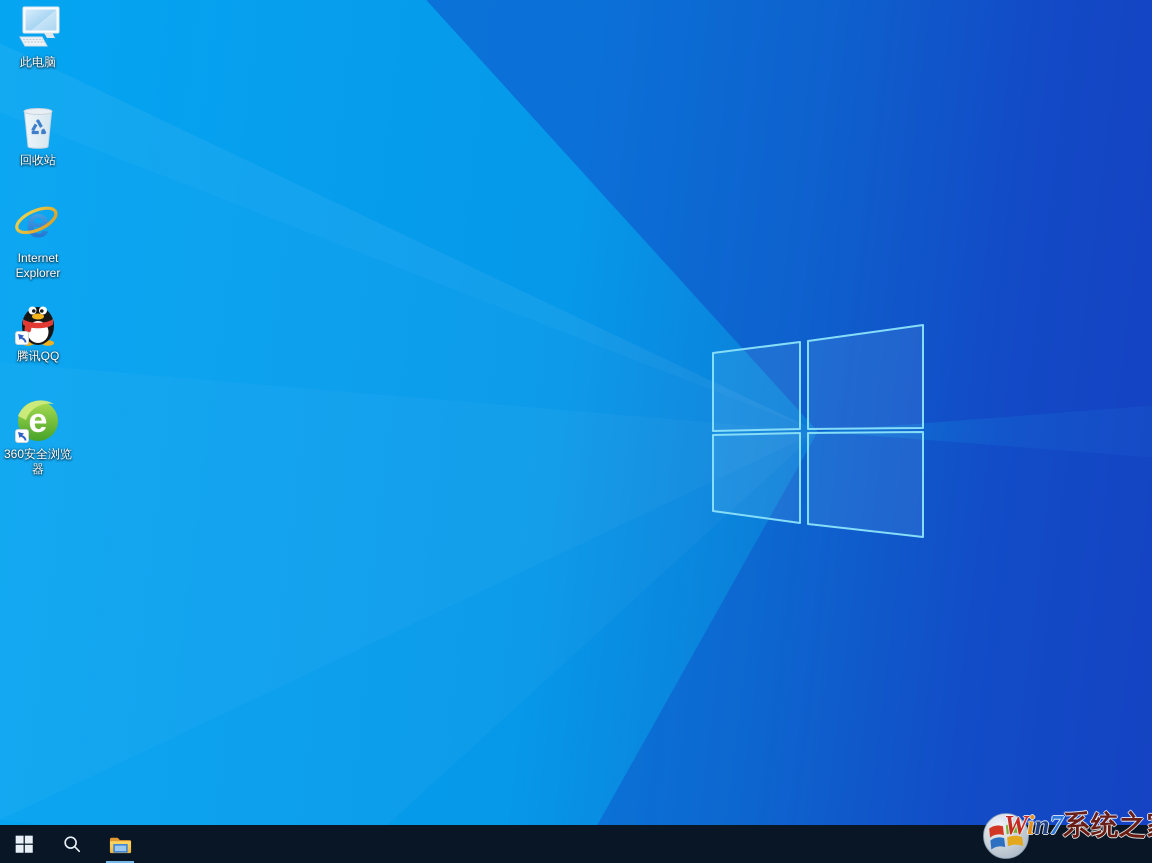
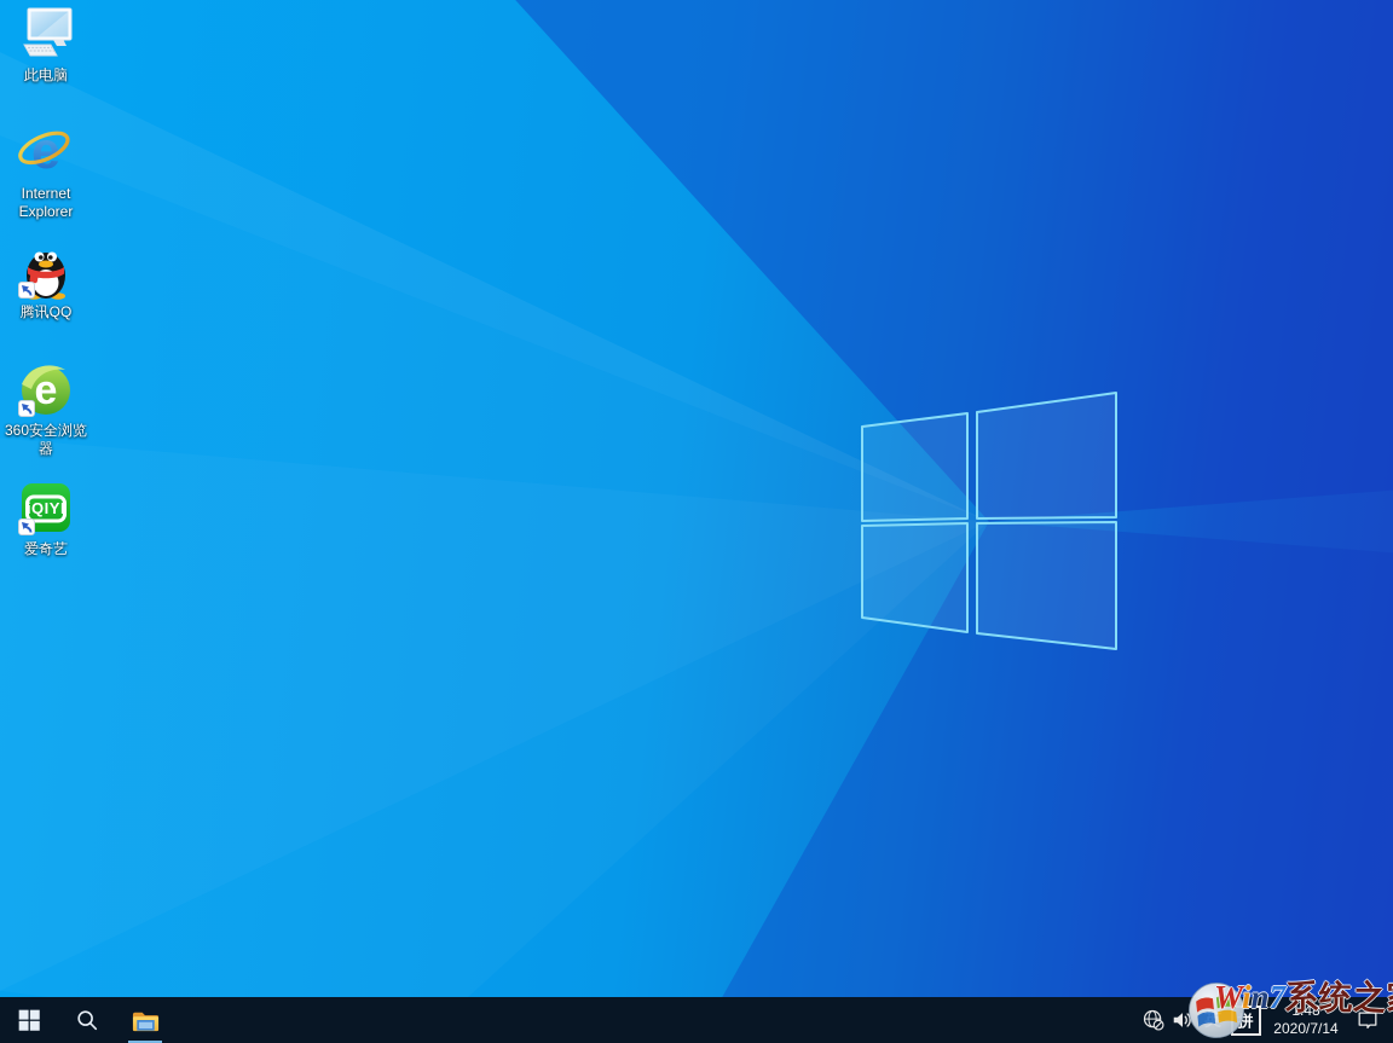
  此电脑
- 回收站
  e
  Internet
  Explorer
  腾讯QQ
  e
  360安全浏览
  器
+ iQIYI
+ 爱奇艺
  Win7系统之
+ 拼
+ 1:48
+ 2020/7/14
